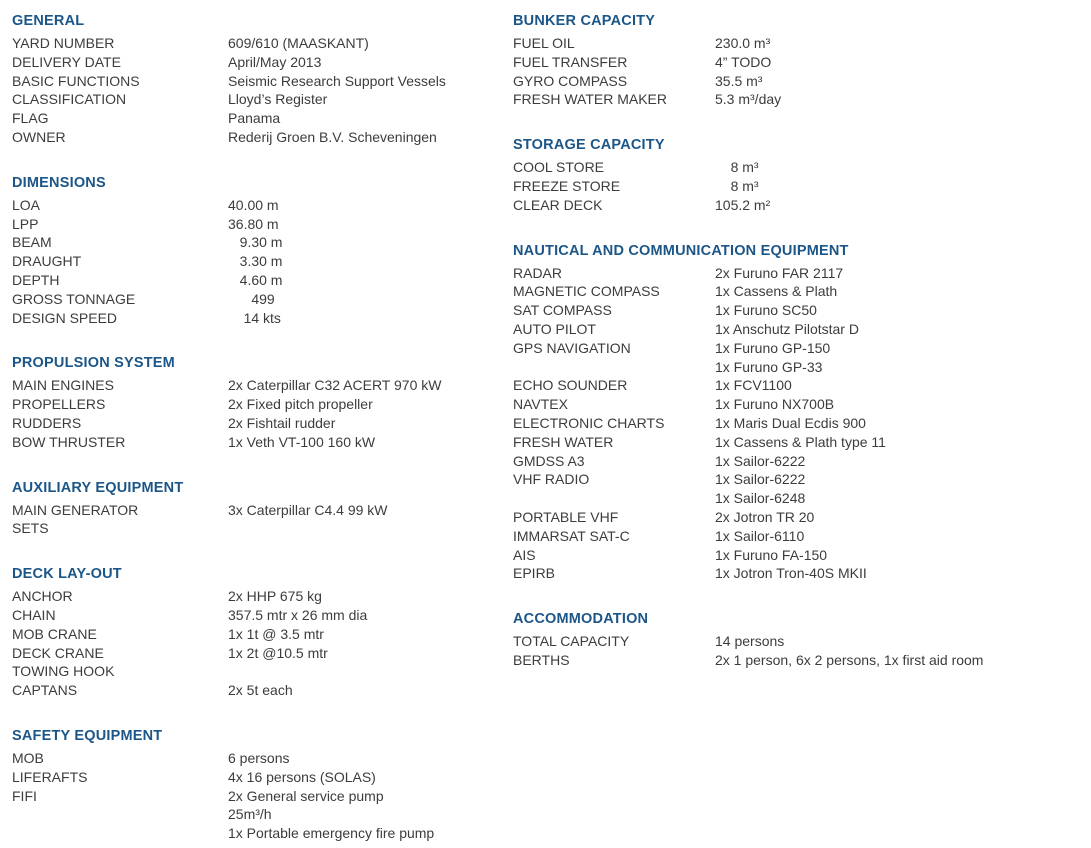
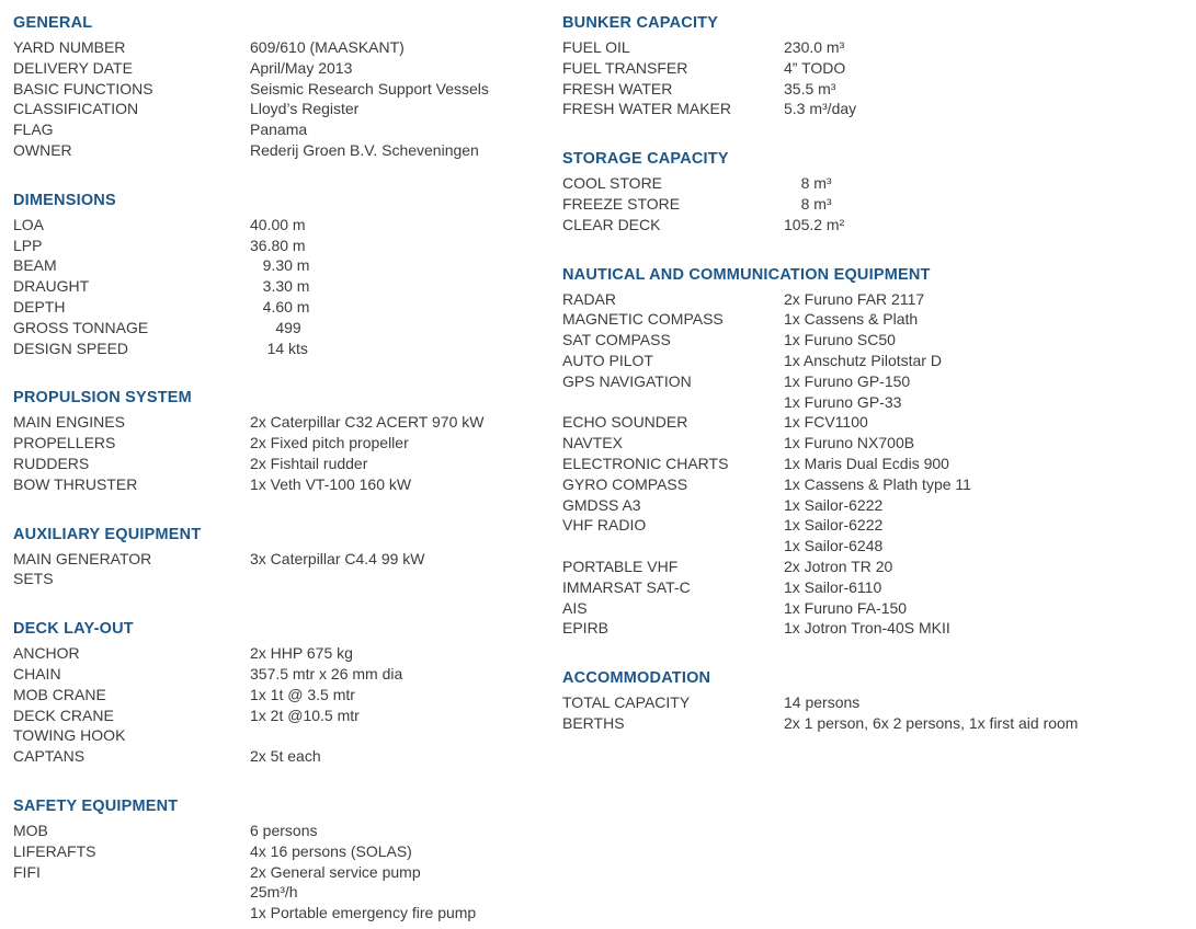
  GENERAL
  YARD NUMBER
  609/610 (MAASKANT)
  DELIVERY DATE
  April/May 2013
  BASIC FUNCTIONS
  Seismic Research Support Vessels
  CLASSIFICATION
  Lloyd’s Register
  FLAG
  Panama
  OWNER
  Rederij Groen B.V. Scheveningen
  DIMENSIONS
  LOA
  40.00 m
  LPP
  36.80 m
  BEAM
  9.30 m
  DRAUGHT
  3.30 m
  DEPTH
  4.60 m
  GROSS TONNAGE
  499
  DESIGN SPEED
  14 kts
  PROPULSION SYSTEM
  MAIN ENGINES
  2x Caterpillar C32 ACERT 970 kW
  PROPELLERS
  2x Fixed pitch propeller
  RUDDERS
  2x Fishtail rudder
  BOW THRUSTER
  1x Veth VT-100 160 kW
  AUXILIARY EQUIPMENT
  MAIN GENERATOR
  SETS
  3x Caterpillar C4.4 99 kW
  DECK LAY-OUT
  ANCHOR
  2x HHP 675 kg
  CHAIN
  357.5 mtr x 26 mm dia
  MOB CRANE
  1x 1t @ 3.5 mtr
  DECK CRANE
  1x 2t @10.5 mtr
  TOWING HOOK
  CAPTANS
  2x 5t each
  SAFETY EQUIPMENT
  MOB
  6 persons
  LIFERAFTS
  4x 16 persons (SOLAS)
  FIFI
  2x General service pump
  25m³/h
  1x Portable emergency fire pump
  BUNKER CAPACITY
  FUEL OIL
  230.0 m³
  FUEL TRANSFER
  4” TODO
- GYRO COMPASS
+ FRESH WATER
  35.5 m³
  FRESH WATER MAKER
  5.3 m³/day
  STORAGE CAPACITY
  COOL STORE
  8 m³
  FREEZE STORE
  8 m³
  CLEAR DECK
  105.2 m²
  NAUTICAL AND COMMUNICATION EQUIPMENT
  RADAR
  2x Furuno FAR 2117
  MAGNETIC COMPASS
  1x Cassens & Plath
  SAT COMPASS
  1x Furuno SC50
  AUTO PILOT
  1x Anschutz Pilotstar D
  GPS NAVIGATION
  1x Furuno GP-150
  1x Furuno GP-33
  ECHO SOUNDER
  1x FCV1100
  NAVTEX
  1x Furuno NX700B
  ELECTRONIC CHARTS
  1x Maris Dual Ecdis 900
- FRESH WATER
+ GYRO COMPASS
  1x Cassens & Plath type 11
  GMDSS A3
  1x Sailor-6222
  VHF RADIO
  1x Sailor-6222
  1x Sailor-6248
  PORTABLE VHF
  2x Jotron TR 20
  IMMARSAT SAT-C
  1x Sailor-6110
  AIS
  1x Furuno FA-150
  EPIRB
  1x Jotron Tron-40S MKII
  ACCOMMODATION
  TOTAL CAPACITY
  14 persons
  BERTHS
  2x 1 person, 6x 2 persons, 1x first aid room
